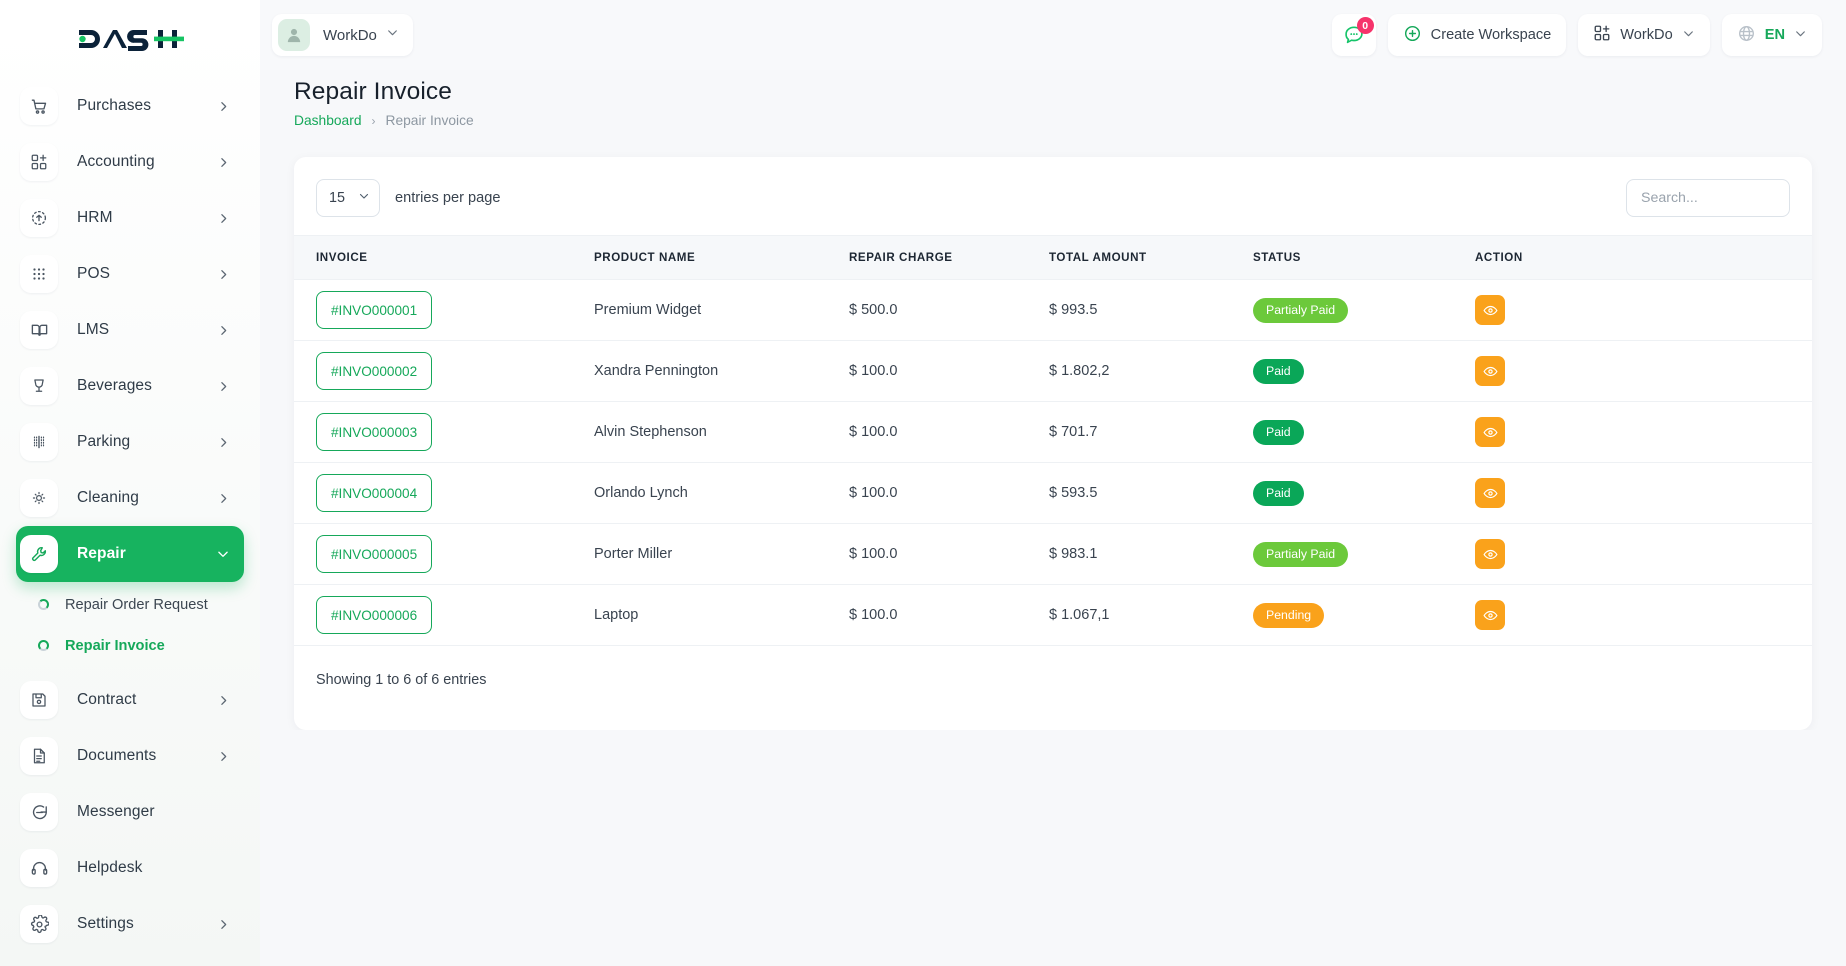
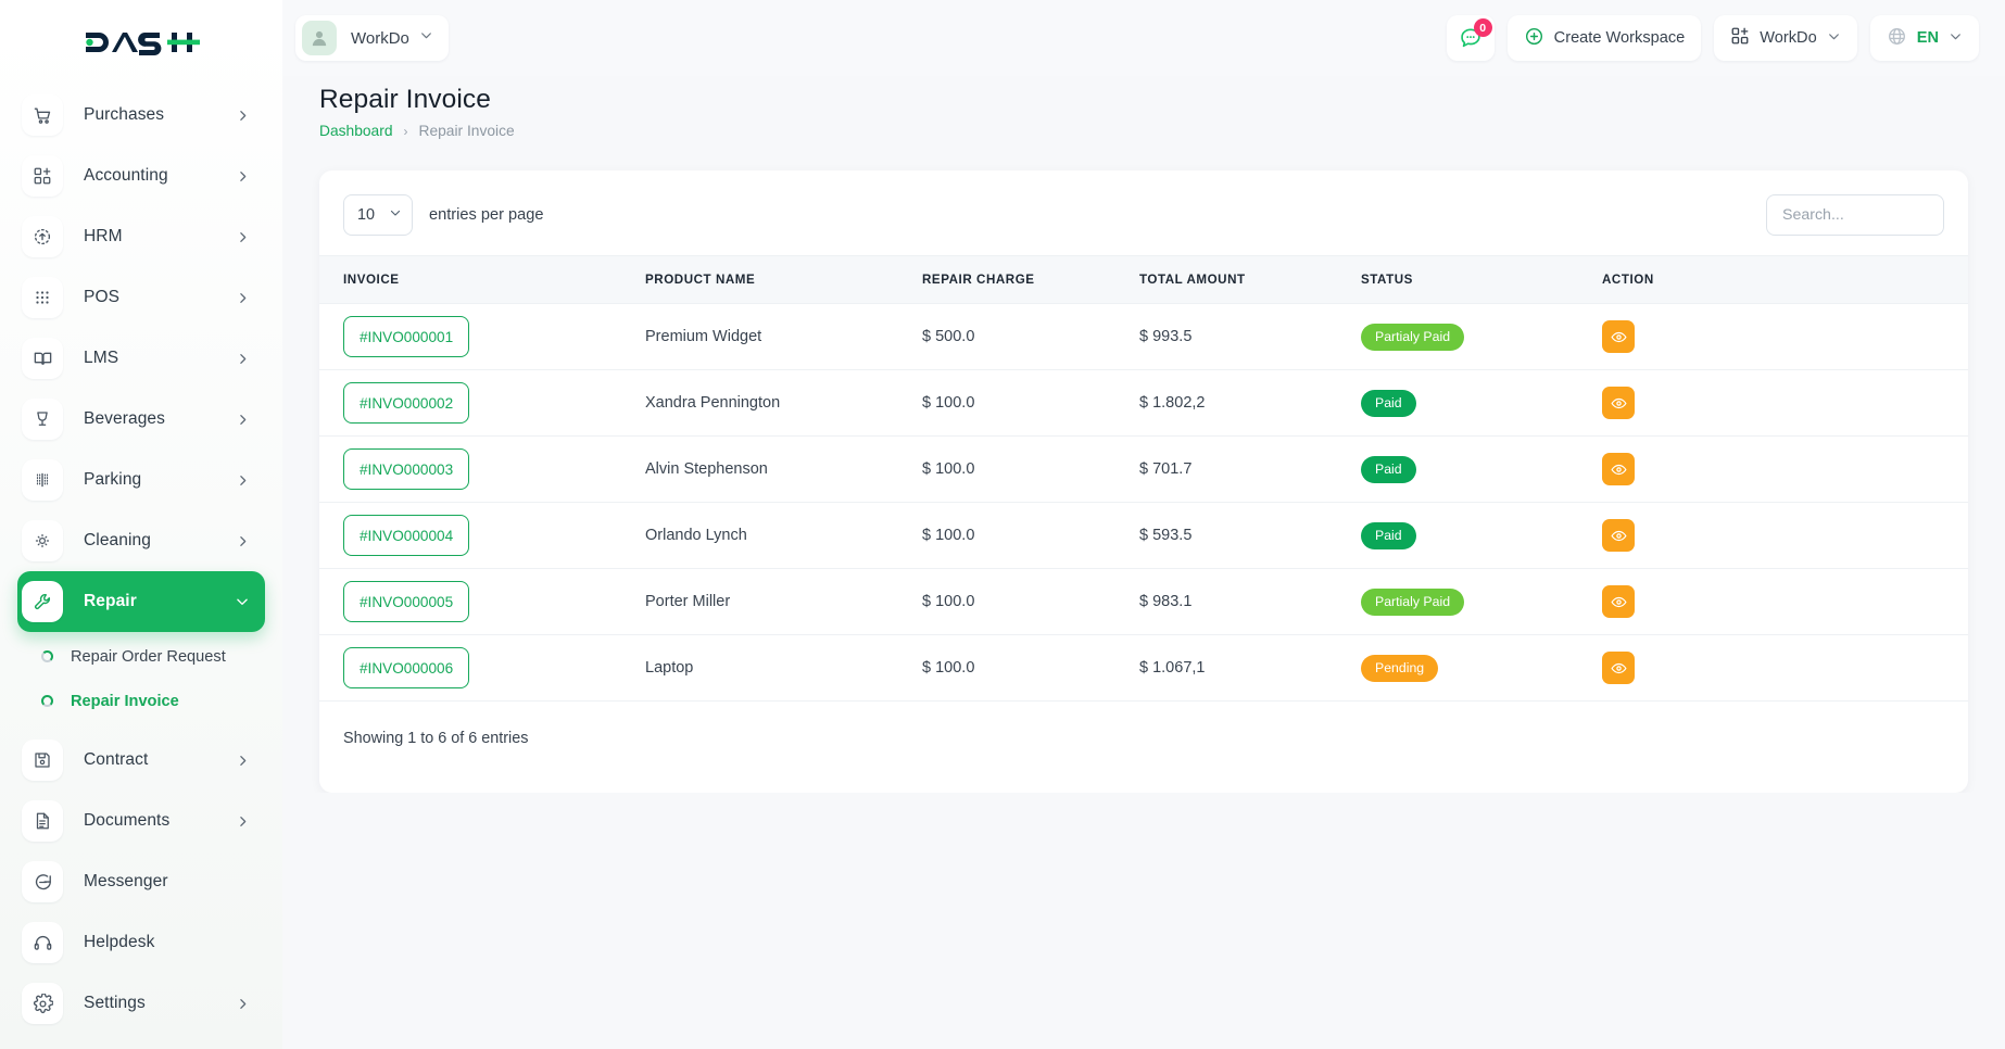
  Purchases
  Accounting
  HRM
  POS
  LMS
  Beverages
  Parking
  Cleaning
  Repair
  Repair Order Request
  Repair Invoice
  Contract
  Documents
  Messenger
  Helpdesk
  Settings
  WorkDo
  0
  Create Workspace
  WorkDo
  EN
  Repair Invoice
  Dashboard
  ›
  Repair Invoice
- 15
+ 10
  entries per page
  Search...
  INVOICE	PRODUCT NAME	REPAIR CHARGE	TOTAL AMOUNT	STATUS	ACTION
  #INVO000001	Premium Widget	$ 500.0	$ 993.5	Partialy Paid
  #INVO000002	Xandra Pennington	$ 100.0	$ 1.802,2	Paid
  #INVO000003	Alvin Stephenson	$ 100.0	$ 701.7	Paid
  #INVO000004	Orlando Lynch	$ 100.0	$ 593.5	Paid
  #INVO000005	Porter Miller	$ 100.0	$ 983.1	Partialy Paid
  #INVO000006	Laptop	$ 100.0	$ 1.067,1	Pending
  Showing 1 to 6 of 6 entries
